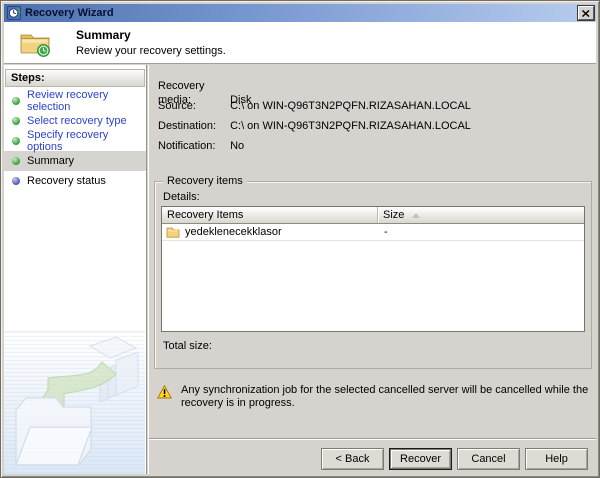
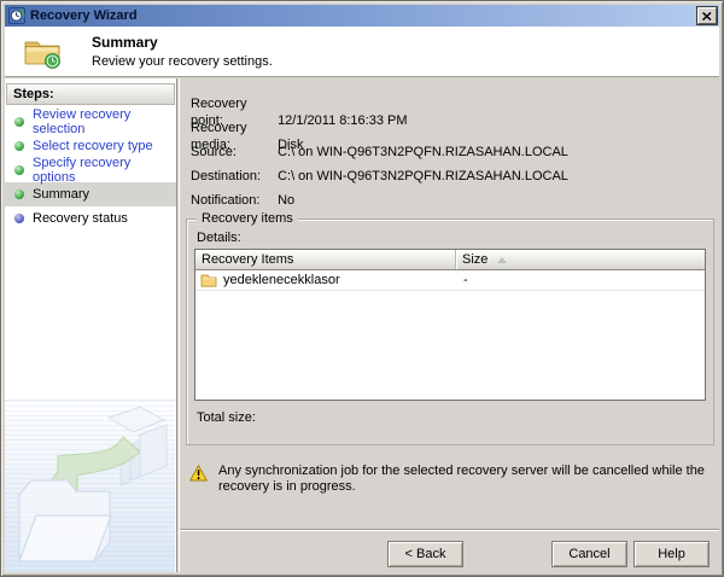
  Recovery Wizard
  Summary
  Review your recovery settings.
  Steps:
  Review recovery selection
  Select recovery type
  Specify recovery options
  Summary
  Recovery status
+ Recovery point: 12/1/2011 8:16:33 PM
  Recovery media: Disk
  Source: C:\ on WIN-Q96T3N2PQFN.RIZASAHAN.LOCAL
  Destination: C:\ on WIN-Q96T3N2PQFN.RIZASAHAN.LOCAL
  Notification: No
  Recovery items
  Details:
  Recovery Items
  Size
  yedeklenecekklasor
  -
  Total size:
- Any synchronization job for the selected cancelled server will be cancelled while the recovery is in progress.
+ Any synchronization job for the selected recovery server will be cancelled while the recovery is in progress.
  < Back
- Recover
  Cancel
  Help
